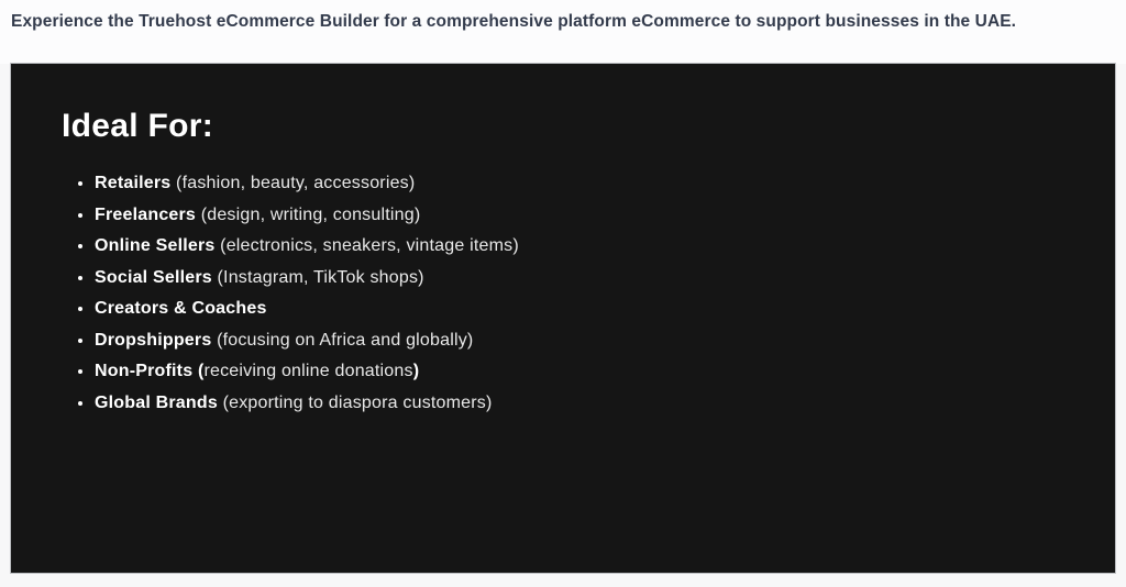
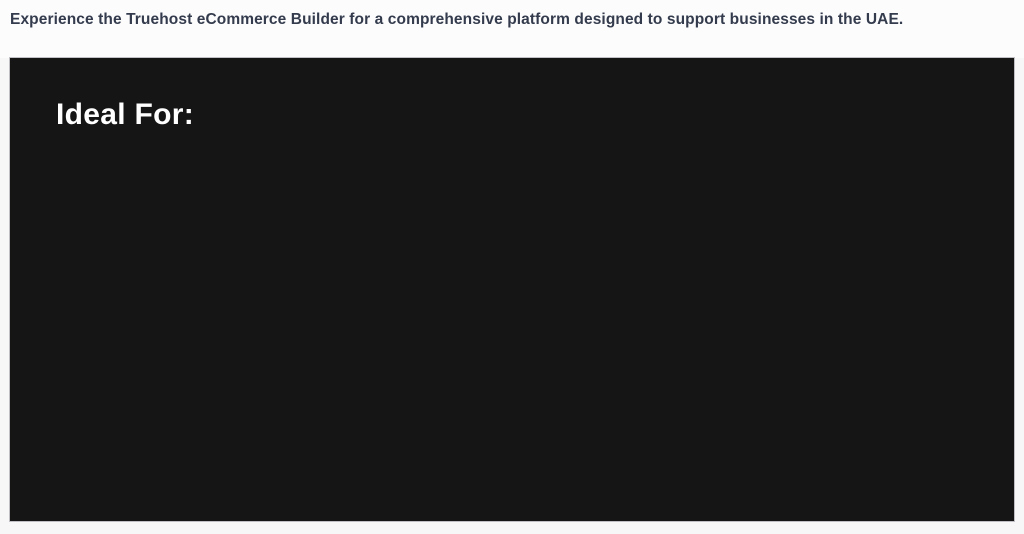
- Experience the Truehost eCommerce Builder for a comprehensive platform eCommerce to support businesses in the UAE.
+ Experience the Truehost eCommerce Builder for a comprehensive platform designed to support businesses in the UAE.
  Ideal For:
- Retailers (fashion, beauty, accessories)
- Freelancers (design, writing, consulting)
- Online Sellers (electronics, sneakers, vintage items)
- Social Sellers (Instagram, TikTok shops)
- Creators & Coaches
- Dropshippers (focusing on Africa and globally)
- Non-Profits (receiving online donations)
- Global Brands (exporting to diaspora customers)
